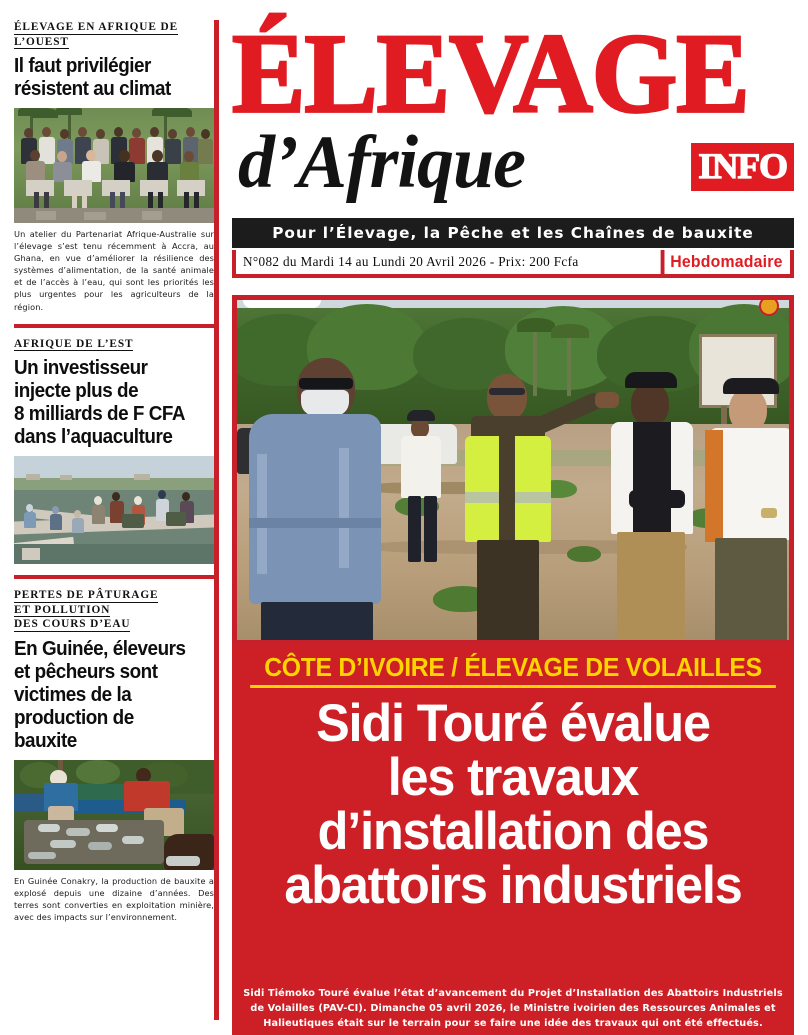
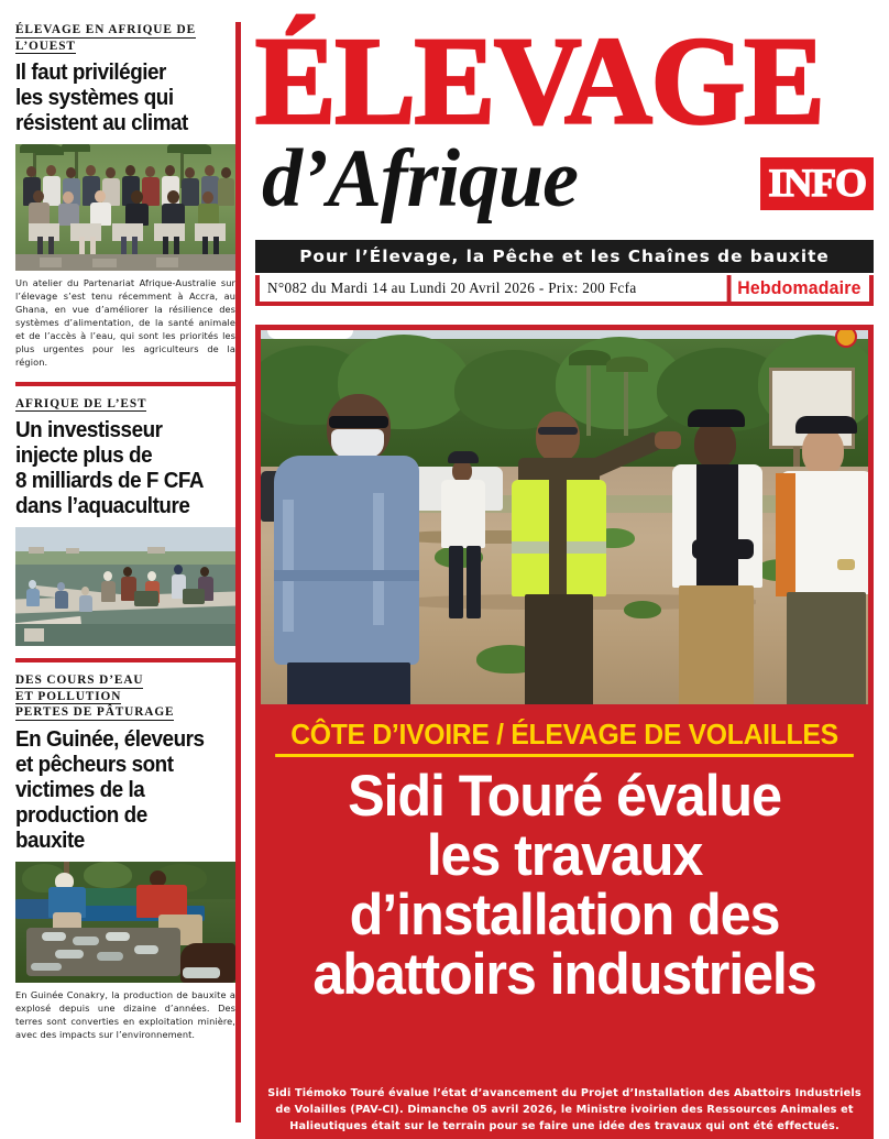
  ÉLEVAGE EN AFRIQUE DE
  L’OUEST
  Il faut privilégier
+ les systèmes qui
  résistent au climat
  Un atelier du Partenariat Afrique-Australie sur l’élevage s’est tenu récemment à Accra, au Ghana, en vue d’améliorer la résilience des systèmes d’alimentation, de la santé animale et de l’accès à l’eau, qui sont les priorités les plus urgentes pour les agriculteurs de la région.
  AFRIQUE DE L’EST
  Un investisseur
  injecte plus de
  8 milliards de F CFA
  dans l’aquaculture
- PERTES DE PÂTURAGE
+ DES COURS D’EAU
  ET POLLUTION
- DES COURS D’EAU
+ PERTES DE PÂTURAGE
  En Guinée, éleveurs
  et pêcheurs sont
  victimes de la
  production de bauxite
  En Guinée Conakry, la production de bauxite a explosé depuis une dizaine d’années. Des terres sont converties en exploitation minière, avec des impacts sur l’environnement.
  ÉLEVAGE
  d’Afrique
  INFO
  Pour l’Élevage, la Pêche et les Chaînes de bauxite
  N°082 du Mardi 14 au Lundi 20 Avril 2026 - Prix: 200 Fcfa
  Hebdomadaire
  CÔTE D’IVOIRE / ÉLEVAGE DE VOLAILLES
  Sidi Touré évalue
  les travaux
  d’installation des
  abattoirs industriels
  Sidi Tiémoko Touré évalue l’état d’avancement du Projet d’Installation des Abattoirs Industriels de Volailles (PAV-CI). Dimanche 05 avril 2026, le Ministre ivoirien des Ressources Animales et Halieutiques était sur le terrain pour se faire une idée des travaux qui ont été effectués.
